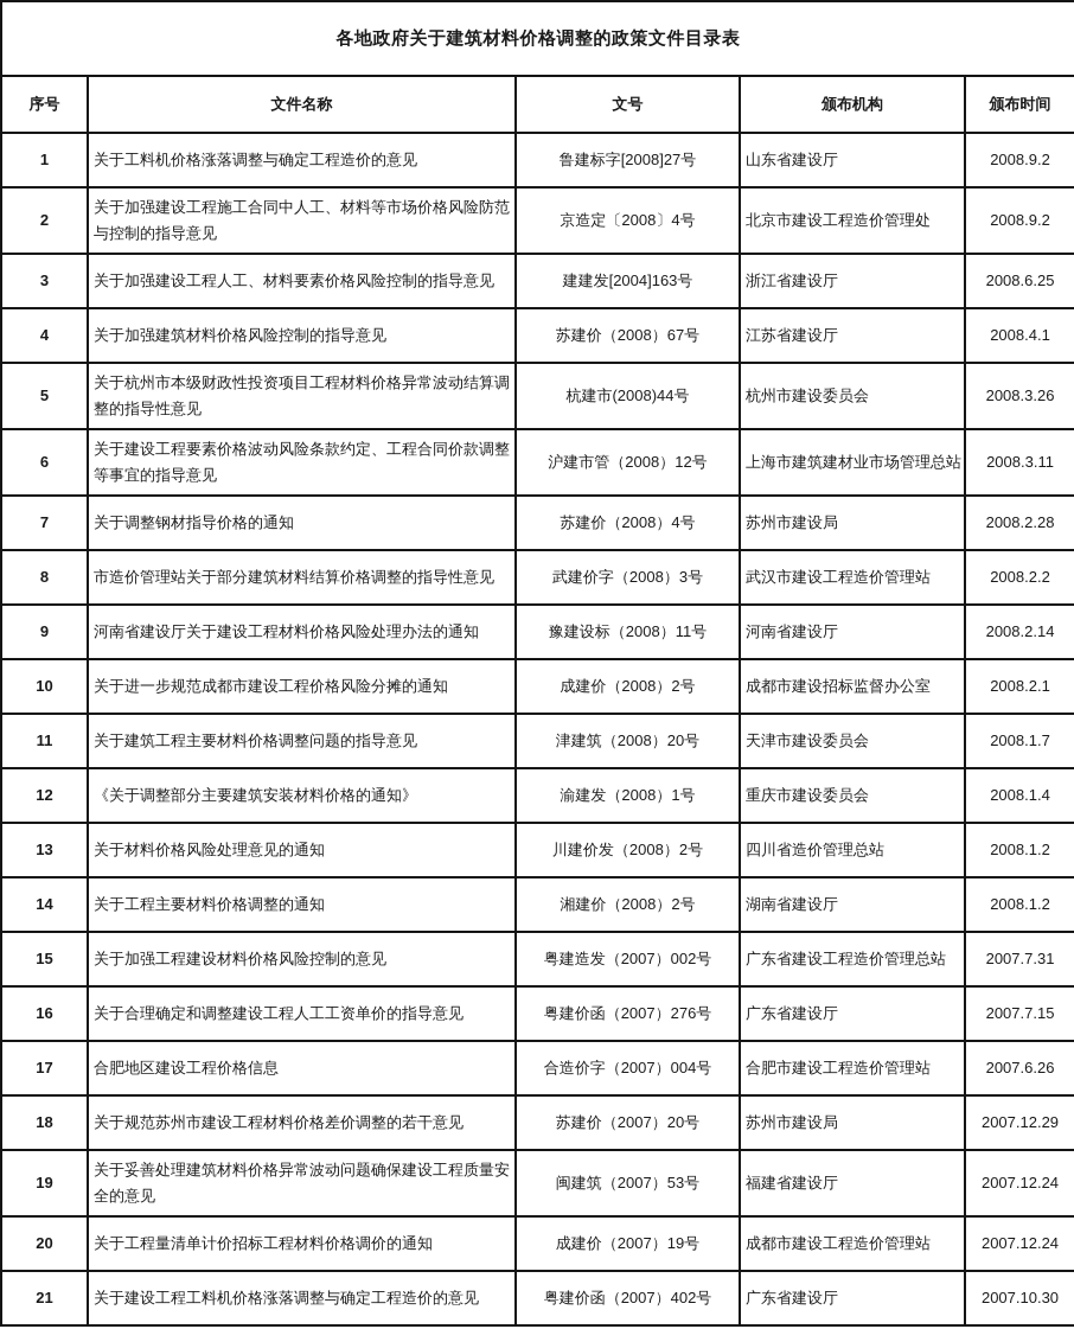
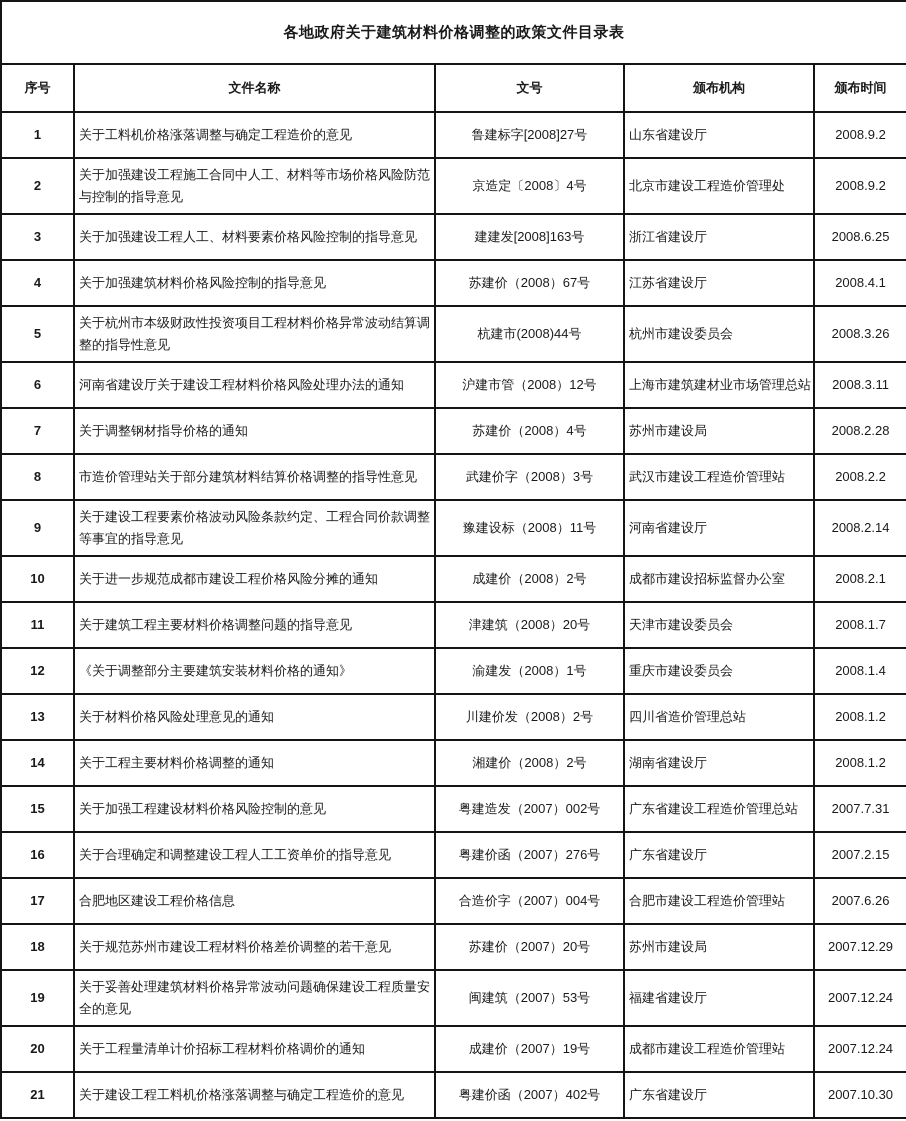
  各地政府关于建筑材料价格调整的政策文件目录表
  序号	文件名称	文号	颁布机构	颁布时间
  1	关于工料机价格涨落调整与确定工程造价的意见	鲁建标字[2008]27号	山东省建设厅	2008.9.2
  2	关于加强建设工程施工合同中人工、材料等市场价格风险防范与控制的指导意见	京造定〔2008〕4号	北京市建设工程造价管理处	2008.9.2
- 3	关于加强建设工程人工、材料要素价格风险控制的指导意见	建建发[2004]163号	浙江省建设厅	2008.6.25
+ 3	关于加强建设工程人工、材料要素价格风险控制的指导意见	建建发[2008]163号	浙江省建设厅	2008.6.25
  4	关于加强建筑材料价格风险控制的指导意见	苏建价（2008）67号	江苏省建设厅	2008.4.1
  5	关于杭州市本级财政性投资项目工程材料价格异常波动结算调整的指导性意见	杭建市(2008)44号	杭州市建设委员会	2008.3.26
- 6	关于建设工程要素价格波动风险条款约定、工程合同价款调整等事宜的指导意见	沪建市管（2008）12号	上海市建筑建材业市场管理总站	2008.3.11
+ 6	河南省建设厅关于建设工程材料价格风险处理办法的通知	沪建市管（2008）12号	上海市建筑建材业市场管理总站	2008.3.11
  7	关于调整钢材指导价格的通知	苏建价（2008）4号	苏州市建设局	2008.2.28
  8	市造价管理站关于部分建筑材料结算价格调整的指导性意见	武建价字（2008）3号	武汉市建设工程造价管理站	2008.2.2
- 9	河南省建设厅关于建设工程材料价格风险处理办法的通知	豫建设标（2008）11号	河南省建设厅	2008.2.14
+ 9	关于建设工程要素价格波动风险条款约定、工程合同价款调整等事宜的指导意见	豫建设标（2008）11号	河南省建设厅	2008.2.14
  10	关于进一步规范成都市建设工程价格风险分摊的通知	成建价（2008）2号	成都市建设招标监督办公室	2008.2.1
  11	关于建筑工程主要材料价格调整问题的指导意见	津建筑（2008）20号	天津市建设委员会	2008.1.7
  12	《关于调整部分主要建筑安装材料价格的通知》	渝建发（2008）1号	重庆市建设委员会	2008.1.4
  13	关于材料价格风险处理意见的通知	川建价发（2008）2号	四川省造价管理总站	2008.1.2
  14	关于工程主要材料价格调整的通知	湘建价（2008）2号	湖南省建设厅	2008.1.2
  15	关于加强工程建设材料价格风险控制的意见	粤建造发（2007）002号	广东省建设工程造价管理总站	2007.7.31
- 16	关于合理确定和调整建设工程人工工资单价的指导意见	粤建价函（2007）276号	广东省建设厅	2007.7.15
+ 16	关于合理确定和调整建设工程人工工资单价的指导意见	粤建价函（2007）276号	广东省建设厅	2007.2.15
  17	合肥地区建设工程价格信息	合造价字（2007）004号	合肥市建设工程造价管理站	2007.6.26
  18	关于规范苏州市建设工程材料价格差价调整的若干意见	苏建价（2007）20号	苏州市建设局	2007.12.29
  19	关于妥善处理建筑材料价格异常波动问题确保建设工程质量安全的意见	闽建筑（2007）53号	福建省建设厅	2007.12.24
  20	关于工程量清单计价招标工程材料价格调价的通知	成建价（2007）19号	成都市建设工程造价管理站	2007.12.24
  21	关于建设工程工料机价格涨落调整与确定工程造价的意见	粤建价函（2007）402号	广东省建设厅	2007.10.30
